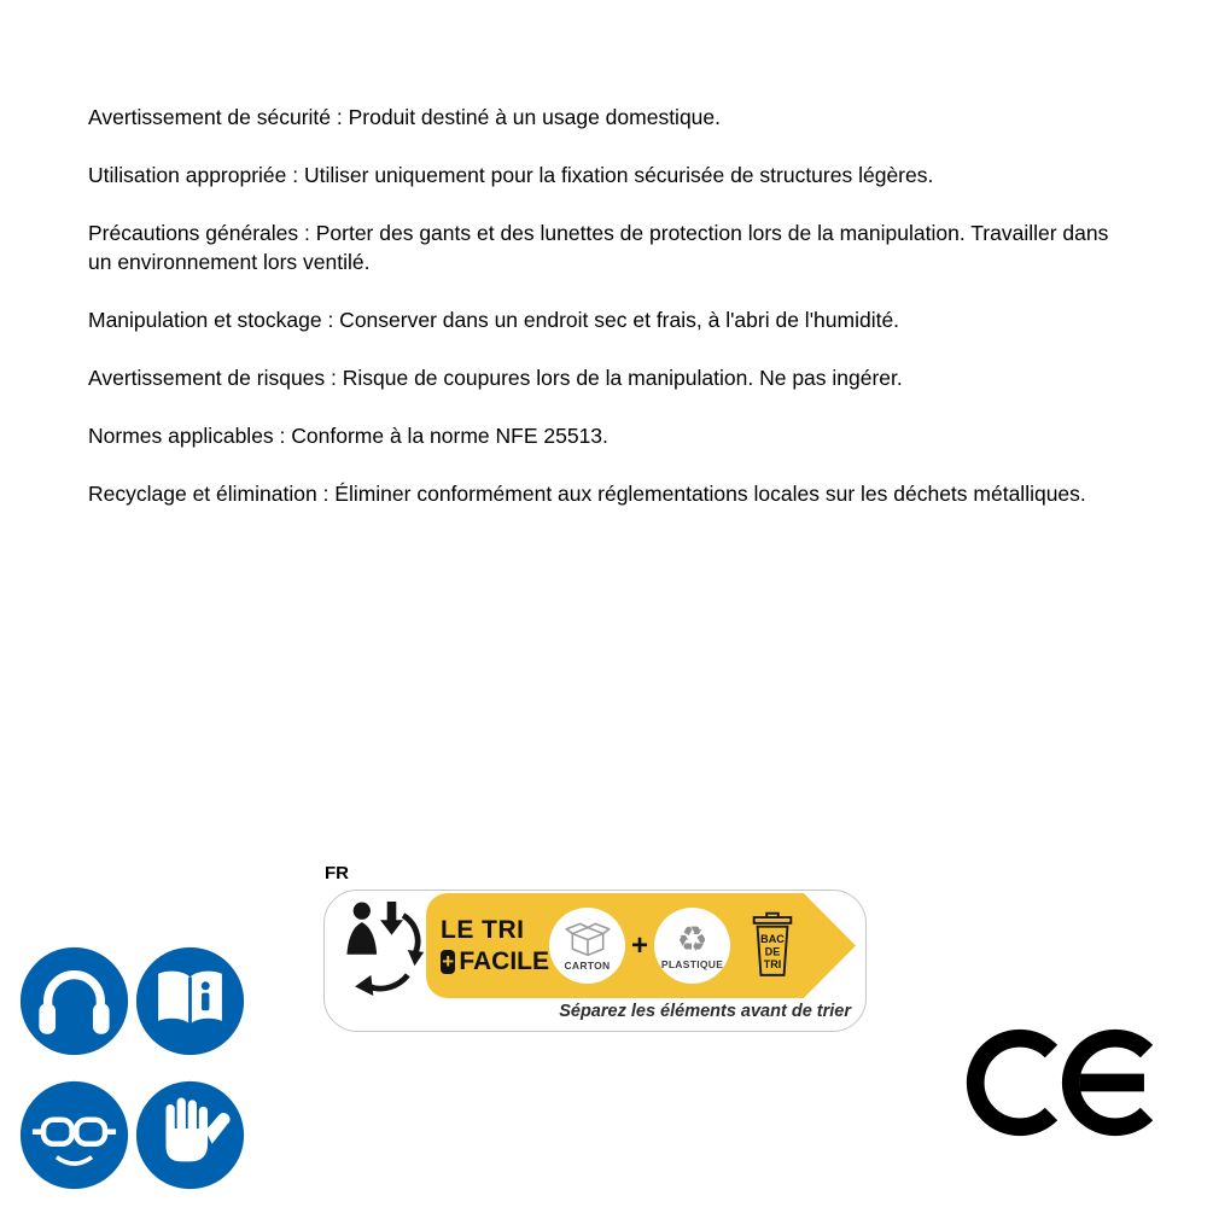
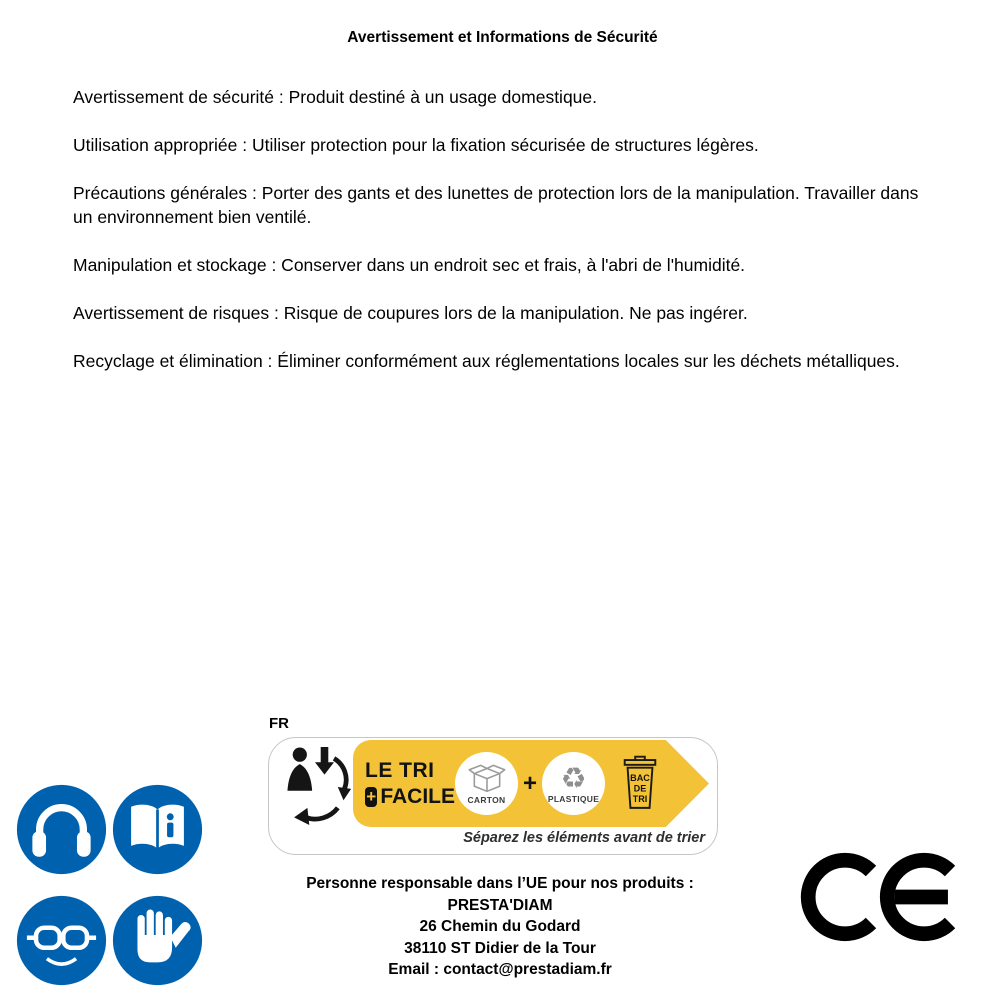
+ Avertissement et Informations de Sécurité
  Avertissement de sécurité : Produit destiné à un usage domestique.
- Utilisation appropriée : Utiliser uniquement pour la fixation sécurisée de structures légères.
+ Utilisation appropriée : Utiliser protection pour la fixation sécurisée de structures légères.
- Précautions générales : Porter des gants et des lunettes de protection lors de la manipulation. Travailler dans un environnement lors ventilé.
+ Précautions générales : Porter des gants et des lunettes de protection lors de la manipulation. Travailler dans un environnement bien ventilé.
  Manipulation et stockage : Conserver dans un endroit sec et frais, à l'abri de l'humidité.
  Avertissement de risques : Risque de coupures lors de la manipulation. Ne pas ingérer.
- Normes applicables : Conforme à la norme NFE 25513.
  Recyclage et élimination : Éliminer conformément aux réglementations locales sur les déchets métalliques.
  FR
  LE TRI
  +
  FACILE
  CARTON
  +
  ♻
  PLASTIQUE
  BAC
  DE
  TRI
  Séparez les éléments avant de trier
+ Personne responsable dans l’UE pour nos produits :
+ PRESTA'DIAM
+ 26 Chemin du Godard
+ 38110 ST Didier de la Tour
+ Email : contact@prestadiam.fr
